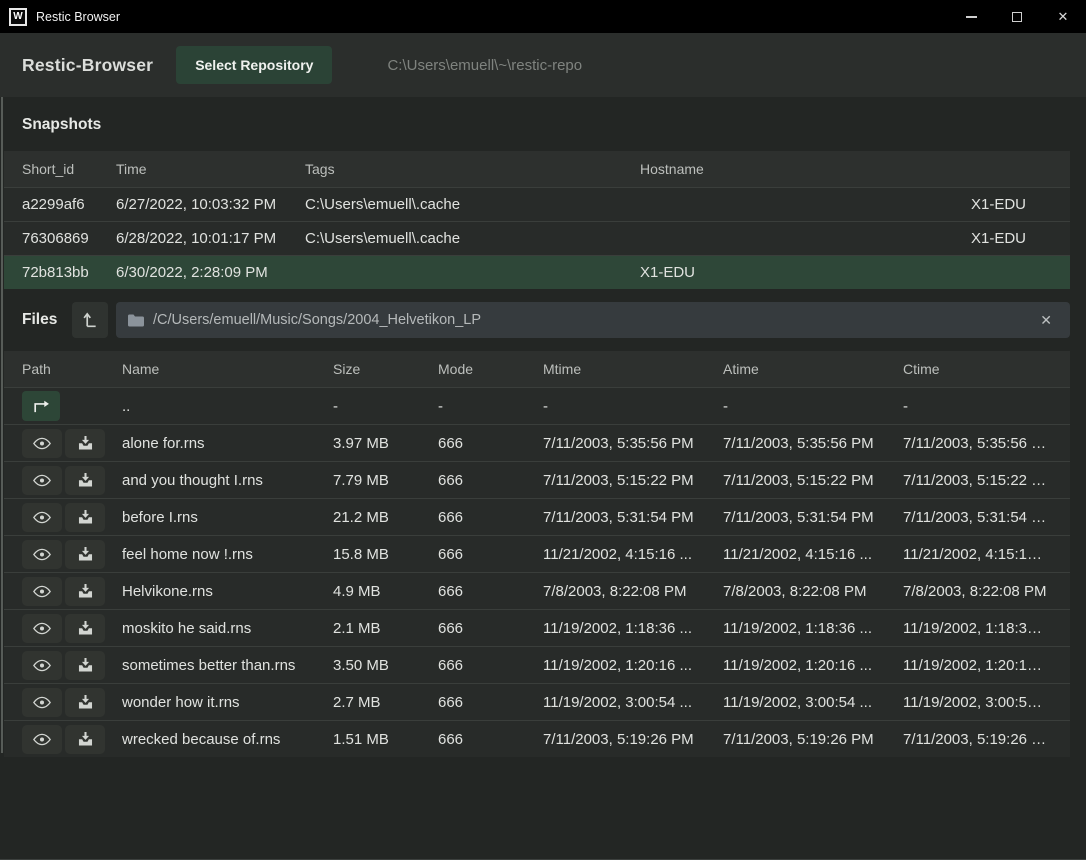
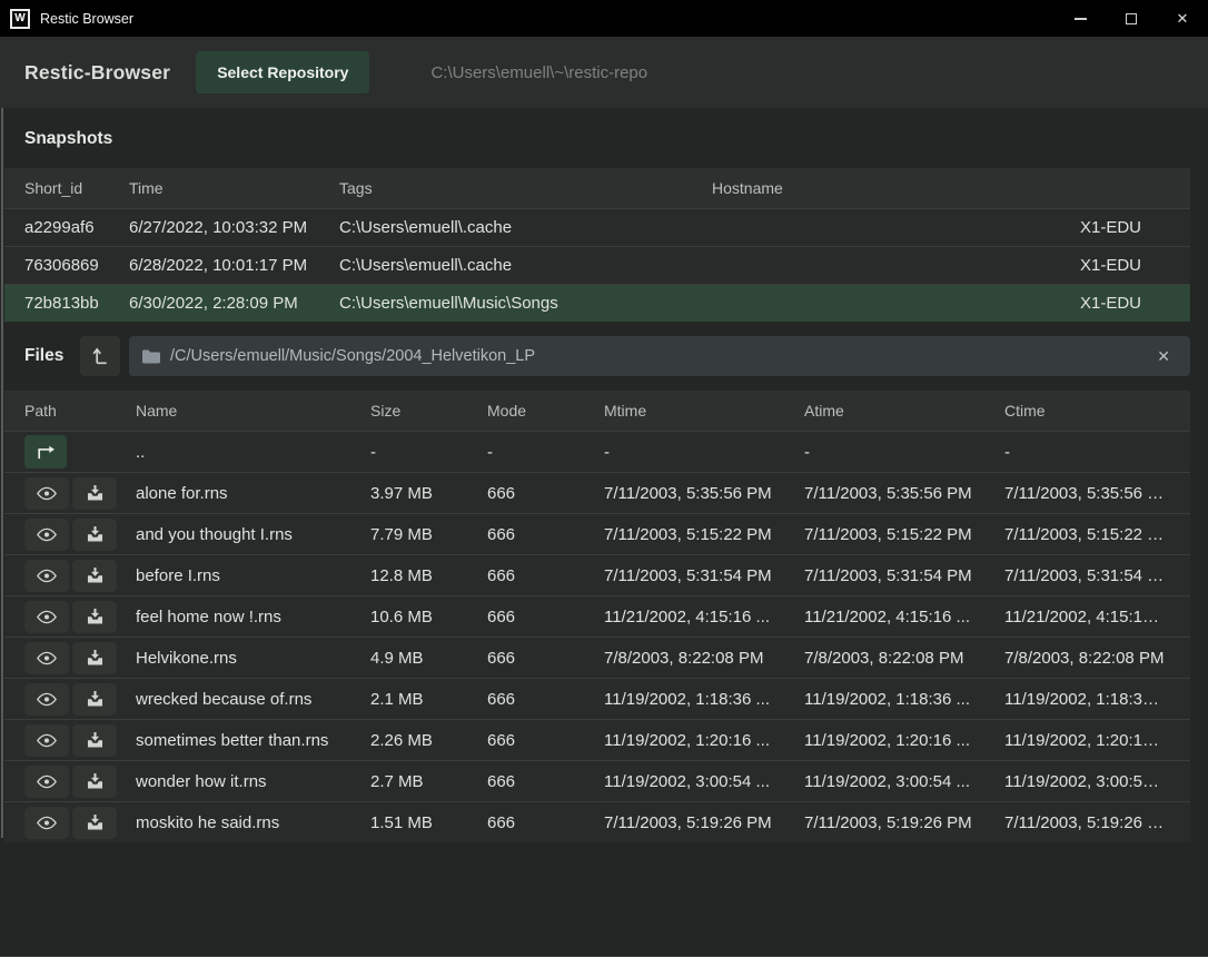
  W
  Restic Browser
  ✕
  Restic-Browser
  Select Repository
  C:\Users\emuell\~\restic-repo
  Snapshots
  Short_id
  Time
  Tags
  Hostname
  a2299af6
  6/27/2022, 10:03:32 PM
  C:\Users\emuell\.cache
  X1-EDU
  76306869
  6/28/2022, 10:01:17 PM
  C:\Users\emuell\.cache
  X1-EDU
  72b813bb
  6/30/2022, 2:28:09 PM
+ C:\Users\emuell\Music\Songs
  X1-EDU
  Files
  /C/Users/emuell/Music/Songs/2004_Helvetikon_LP
  ✕
  Path
  Name
  Size
  Mode
  Mtime
  Atime
  Ctime
  ..
  -
  -
  -
  -
  -
  alone for.rns
  3.97 MB
  666
  7/11/2003, 5:35:56 PM
  7/11/2003, 5:35:56 PM
  7/11/2003, 5:35:56 PM
  and you thought I.rns
  7.79 MB
  666
  7/11/2003, 5:15:22 PM
  7/11/2003, 5:15:22 PM
  7/11/2003, 5:15:22 PM
  before I.rns
- 21.2 MB
+ 12.8 MB
  666
  7/11/2003, 5:31:54 PM
  7/11/2003, 5:31:54 PM
  7/11/2003, 5:31:54 PM
  feel home now !.rns
- 15.8 MB
+ 10.6 MB
  666
  11/21/2002, 4:15:16 ...
  11/21/2002, 4:15:16 ...
  11/21/2002, 4:15:16 ...
  Helvikone.rns
  4.9 MB
  666
  7/8/2003, 8:22:08 PM
  7/8/2003, 8:22:08 PM
  7/8/2003, 8:22:08 PM
- moskito he said.rns
+ wrecked because of.rns
  2.1 MB
  666
  11/19/2002, 1:18:36 ...
  11/19/2002, 1:18:36 ...
  11/19/2002, 1:18:36 ...
  sometimes better than.rns
- 3.50 MB
+ 2.26 MB
  666
  11/19/2002, 1:20:16 ...
  11/19/2002, 1:20:16 ...
  11/19/2002, 1:20:16 ...
  wonder how it.rns
  2.7 MB
  666
  11/19/2002, 3:00:54 ...
  11/19/2002, 3:00:54 ...
  11/19/2002, 3:00:54 ...
- wrecked because of.rns
+ moskito he said.rns
  1.51 MB
  666
  7/11/2003, 5:19:26 PM
  7/11/2003, 5:19:26 PM
  7/11/2003, 5:19:26 PM
